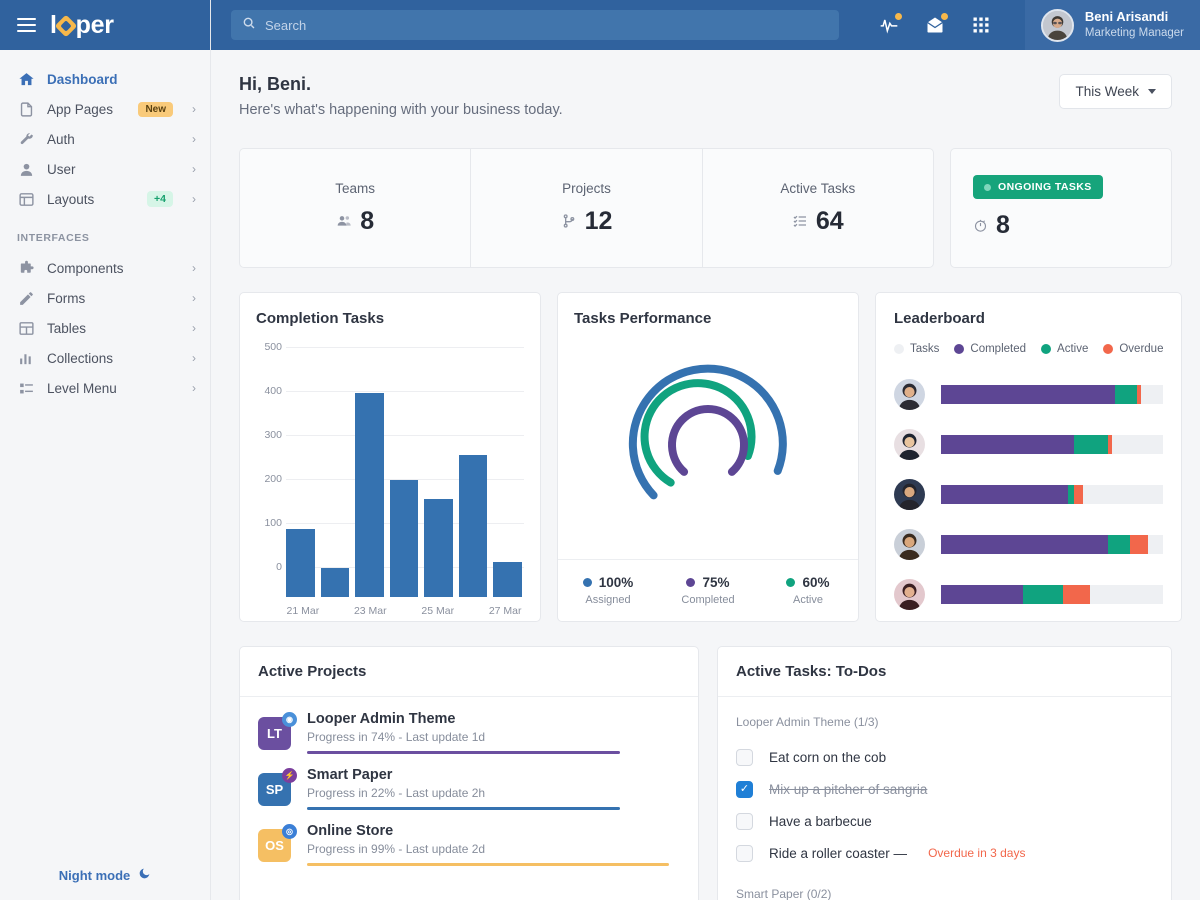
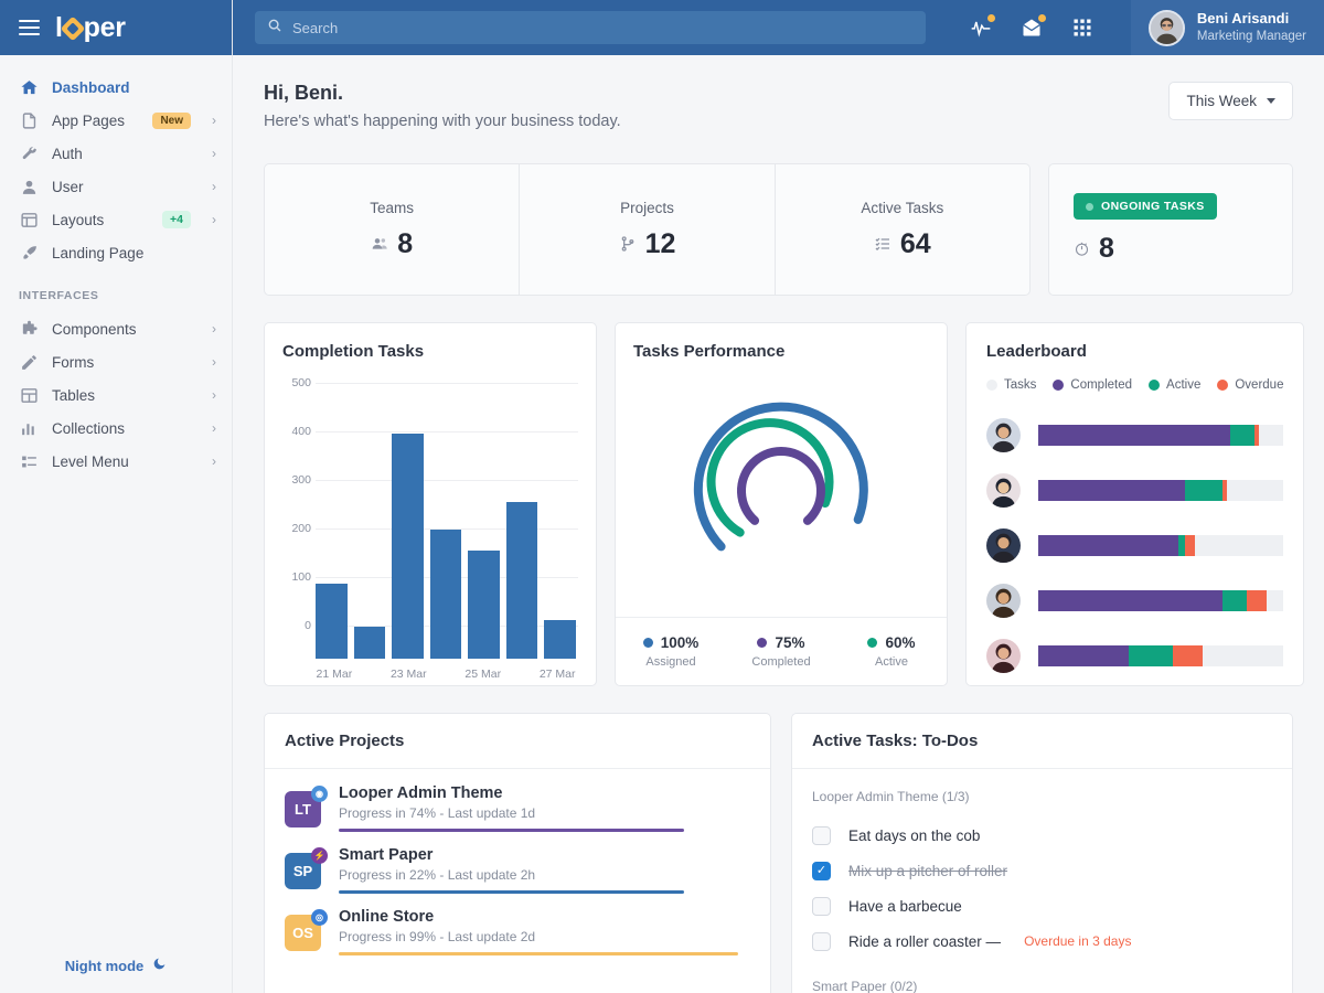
  l per
  Dashboard
  App Pages
  New
  ›
  Auth
  ›
  User
  ›
  Layouts
  +4
  ›
+ Landing Page
  INTERFACES
  Components
  ›
  Forms
  ›
  Tables
  ›
  Collections
  ›
  Level Menu
  ›
  Night mode
  Search
  Beni Arisandi
  Marketing Manager
  Hi, Beni.
  Here's what's happening with your business today.
  This Week
  Teams
  8
  Projects
  12
  Active Tasks
  64
  ONGOING TASKS
  8
  Completion Tasks
  500
  400
  300
  200
  100
  0
  21 Mar
  23 Mar
  25 Mar
  27 Mar
  Tasks Performance
  100%
  Assigned
  75%
  Completed
  60%
  Active
  Leaderboard
  Tasks
  Completed
  Active
  Overdue
  Active Projects
  LT
  ◉
  Looper Admin Theme
  Progress in 74% - Last update 1d
  SP
  ⚡
  Smart Paper
  Progress in 22% - Last update 2h
  OS
  ◎
  Online Store
  Progress in 99% - Last update 2d
  Active Tasks: To-Dos
  Looper Admin Theme (1/3)
- Eat corn on the cob
+ Eat days on the cob
- Mix up a pitcher of sangria
+ Mix up a pitcher of roller
  Have a barbecue
  Ride a roller coaster —
  Overdue in 3 days
  Smart Paper (0/2)
